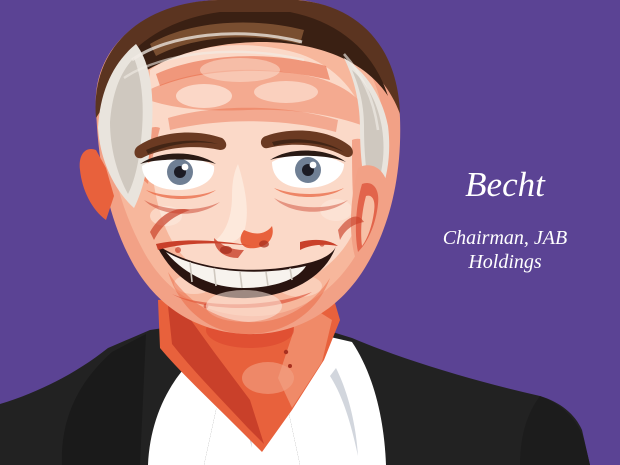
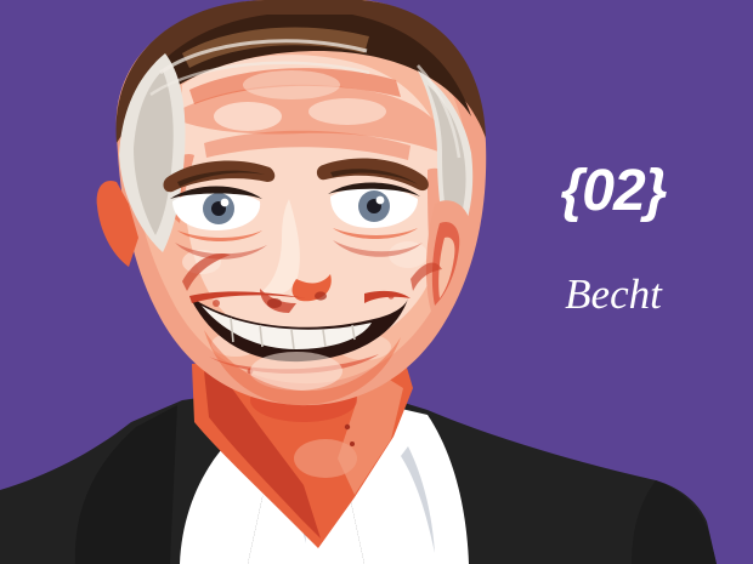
+ {02}
  Becht
- Chairman, JAB
- Holdings
